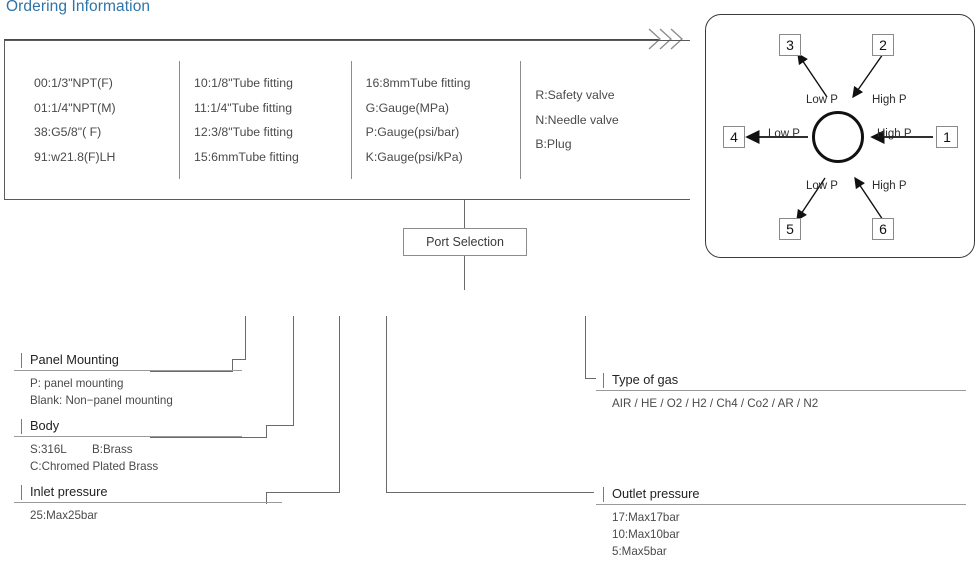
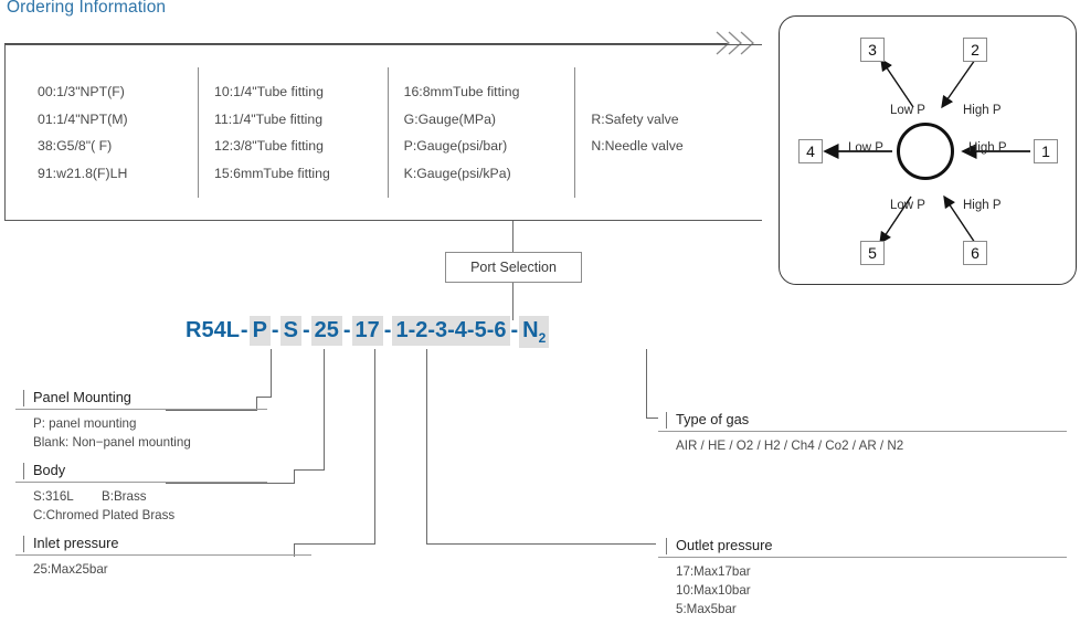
  Ordering Information
  00:1/3"NPT(F)
  01:1/4"NPT(M)
  38:G5/8"( F)
  91:w21.8(F)LH
- 10:1/8"Tube fitting
+ 10:1/4"Tube fitting
  11:1/4"Tube fitting
  12:3/8"Tube fitting
  15:6mmTube fitting
  16:8mmTube fitting
  G:Gauge(MPa)
  P:Gauge(psi/bar)
  K:Gauge(psi/kPa)
  R:Safety valve
  N:Needle valve
- B:Plug
  1
  2
  3
  4
  5
  6
  High P
  High P
  Low P
  Low P
  Low P
  High P
  Port Selection
+ R54L- P - S - 25 - 17 - 1-2-3-4-5-6 - N2
  Panel Mounting
  P: panel mounting
  Blank: Non−panel mounting
  Body
  S:316L B:Brass
  C:Chromed Plated Brass
  Inlet pressure
  25:Max25bar
  Type of gas
  AIR / HE / O2 / H2 / Ch4 / Co2 / AR / N2
  Outlet pressure
  17:Max17bar
  10:Max10bar
  5:Max5bar
